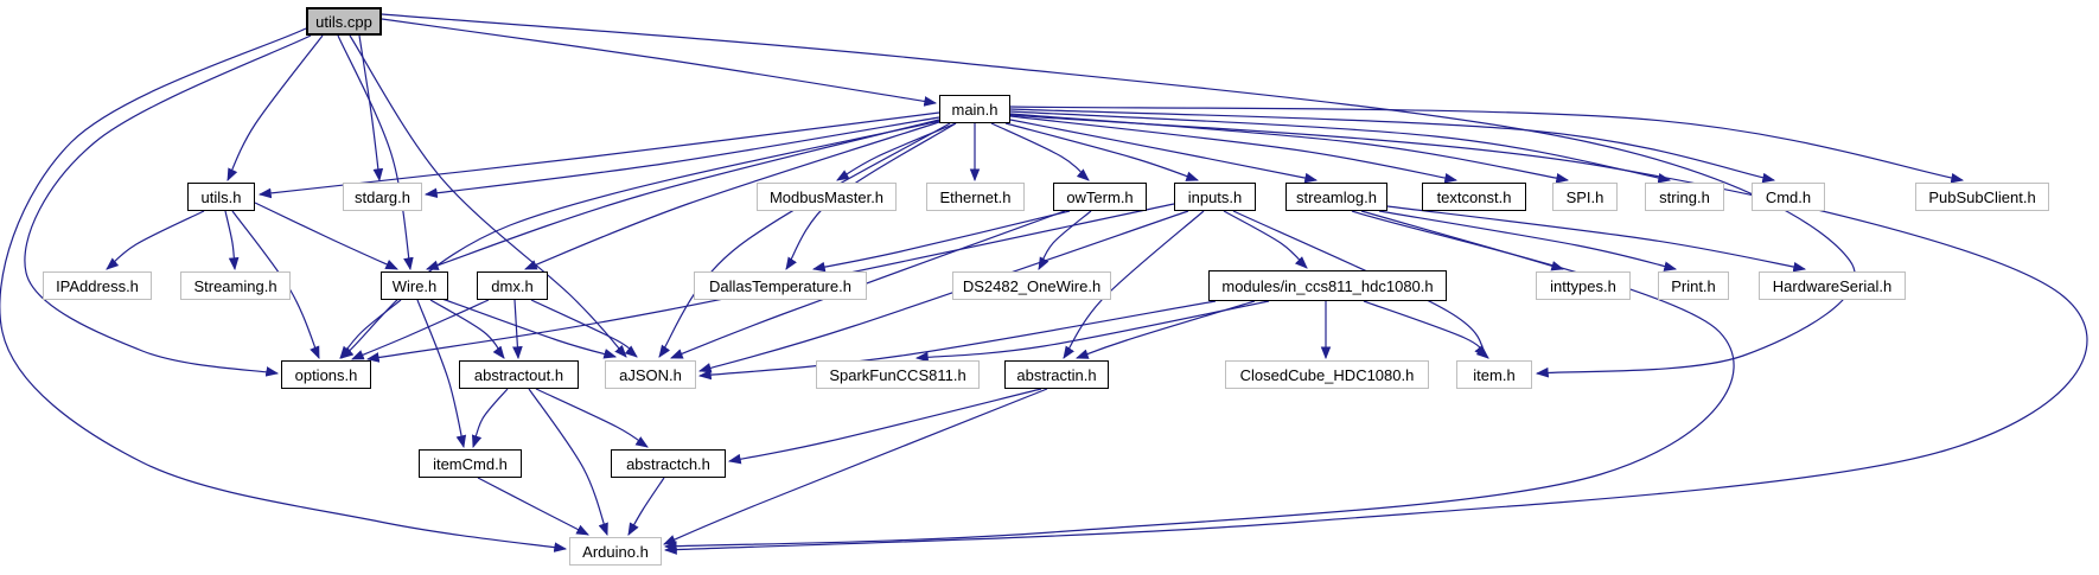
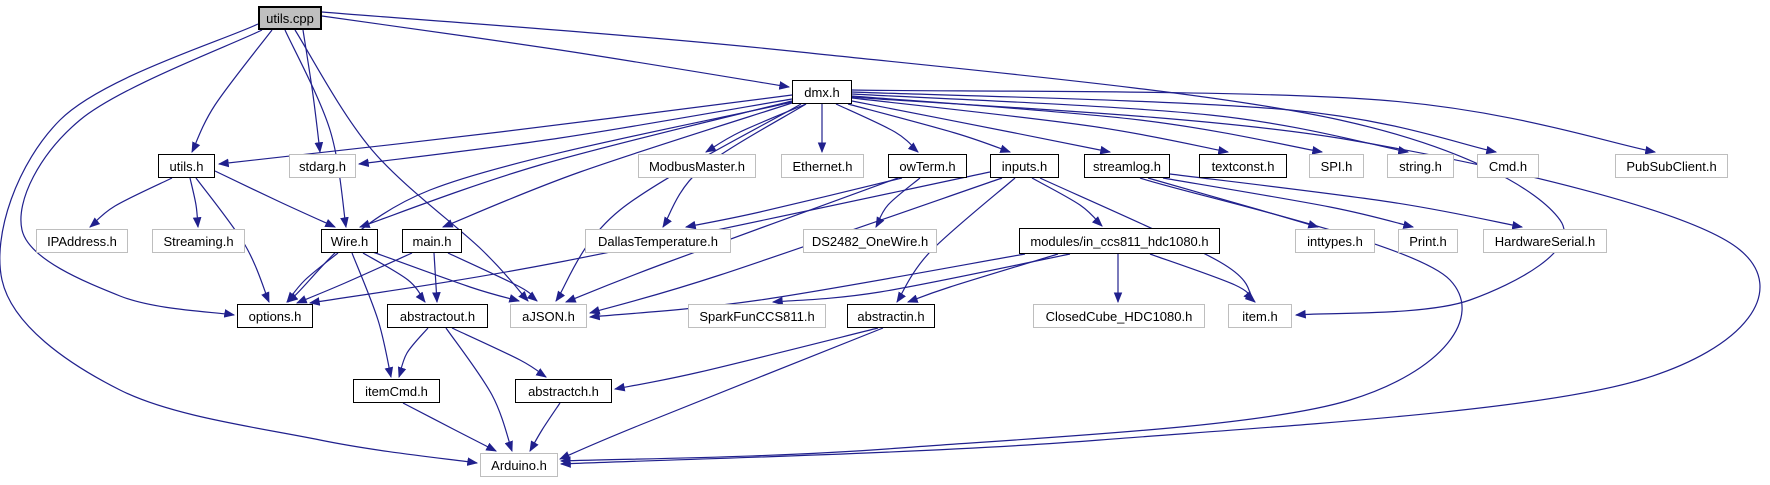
  utils.cpp
- main.h
+ dmx.h
  utils.h
  stdarg.h
  ModbusMaster.h
  Ethernet.h
  owTerm.h
  inputs.h
  streamlog.h
  textconst.h
  SPI.h
  string.h
  Cmd.h
  PubSubClient.h
  IPAddress.h
  Streaming.h
  Wire.h
- dmx.h
+ main.h
  DallasTemperature.h
  DS2482_OneWire.h
  modules/in_ccs811_hdc1080.h
  inttypes.h
  Print.h
  HardwareSerial.h
  options.h
  abstractout.h
  aJSON.h
  SparkFunCCS811.h
  abstractin.h
  ClosedCube_HDC1080.h
  item.h
  itemCmd.h
  abstractch.h
  Arduino.h
